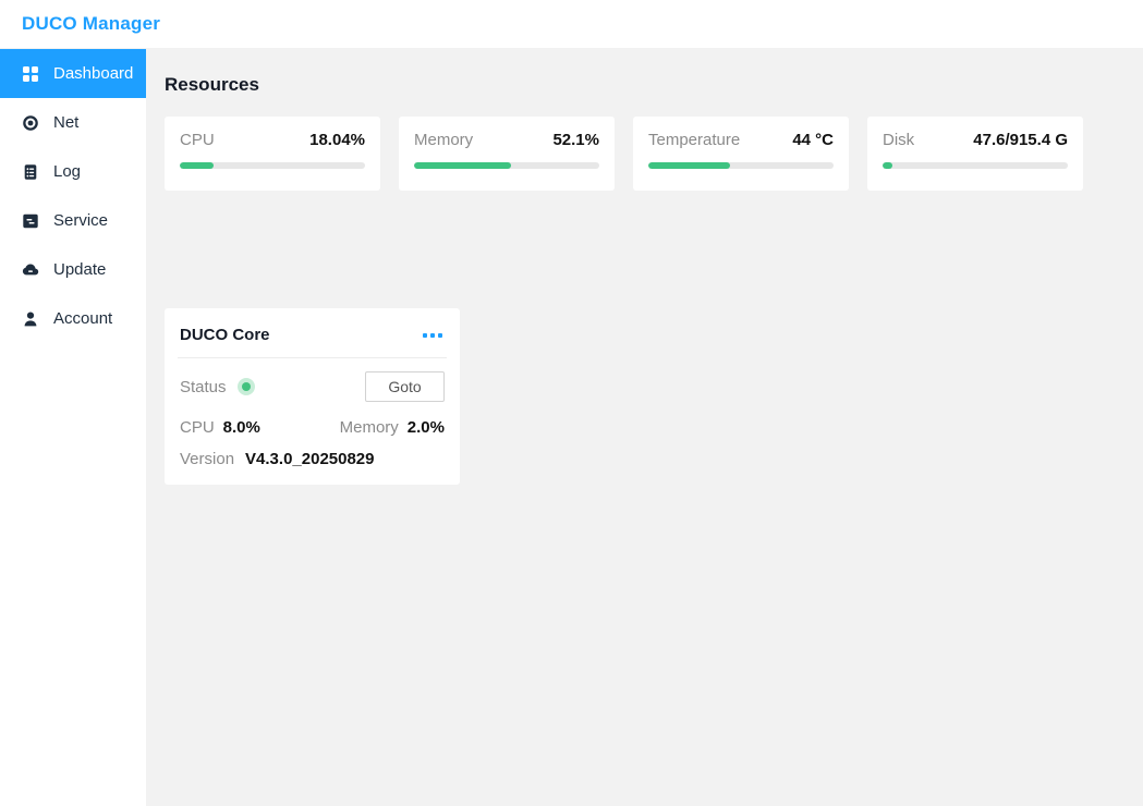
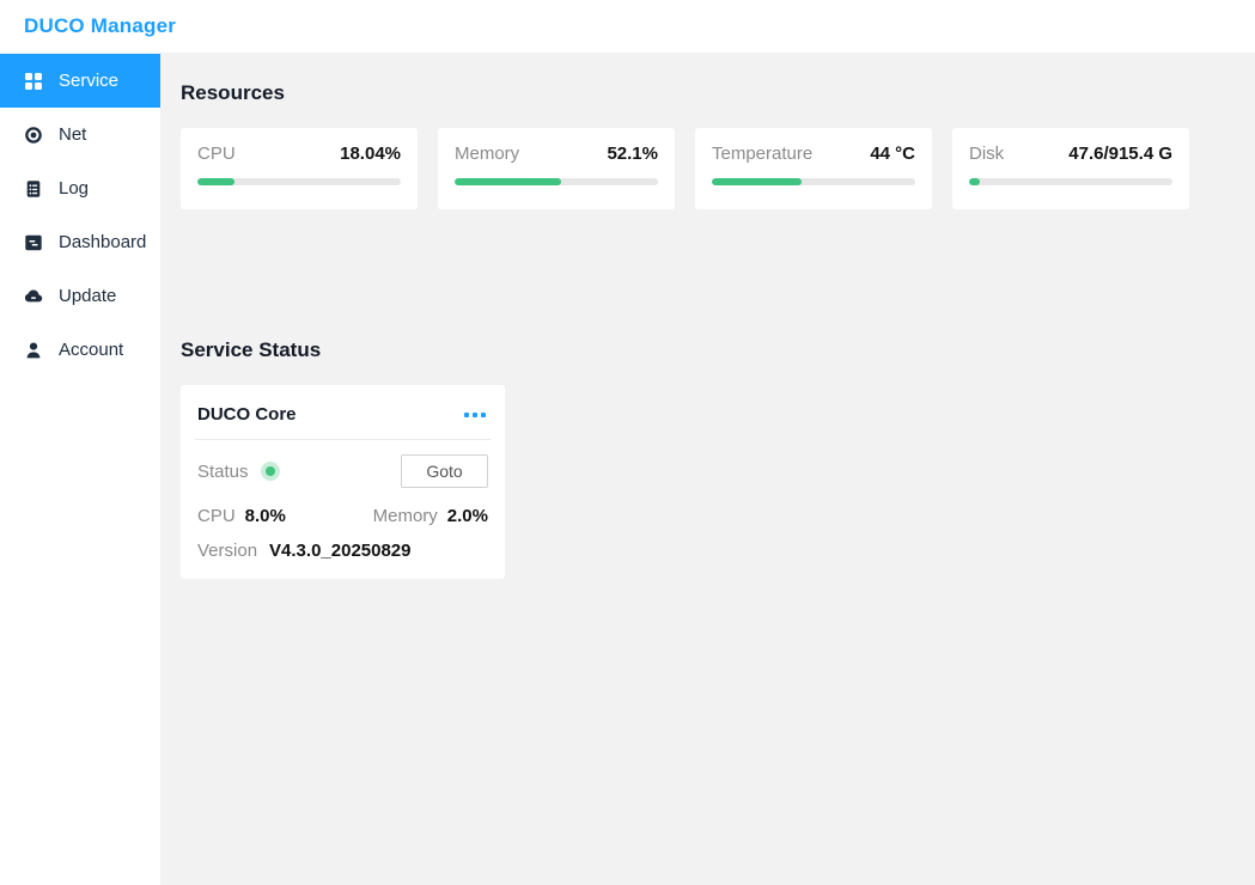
  DUCO Manager
- Dashboard
+ Service
  Net
  Log
- Service
+ Dashboard
  Update
  Account
  Resources
  CPU
  18.04%
  Memory
  52.1%
  Temperature
  44 °C
  Disk
  47.6/915.4 G
+ Service Status
  DUCO Core
  Status
  Goto
  CPU
  8.0%
  Memory
  2.0%
  Version
  V4.3.0_20250829
